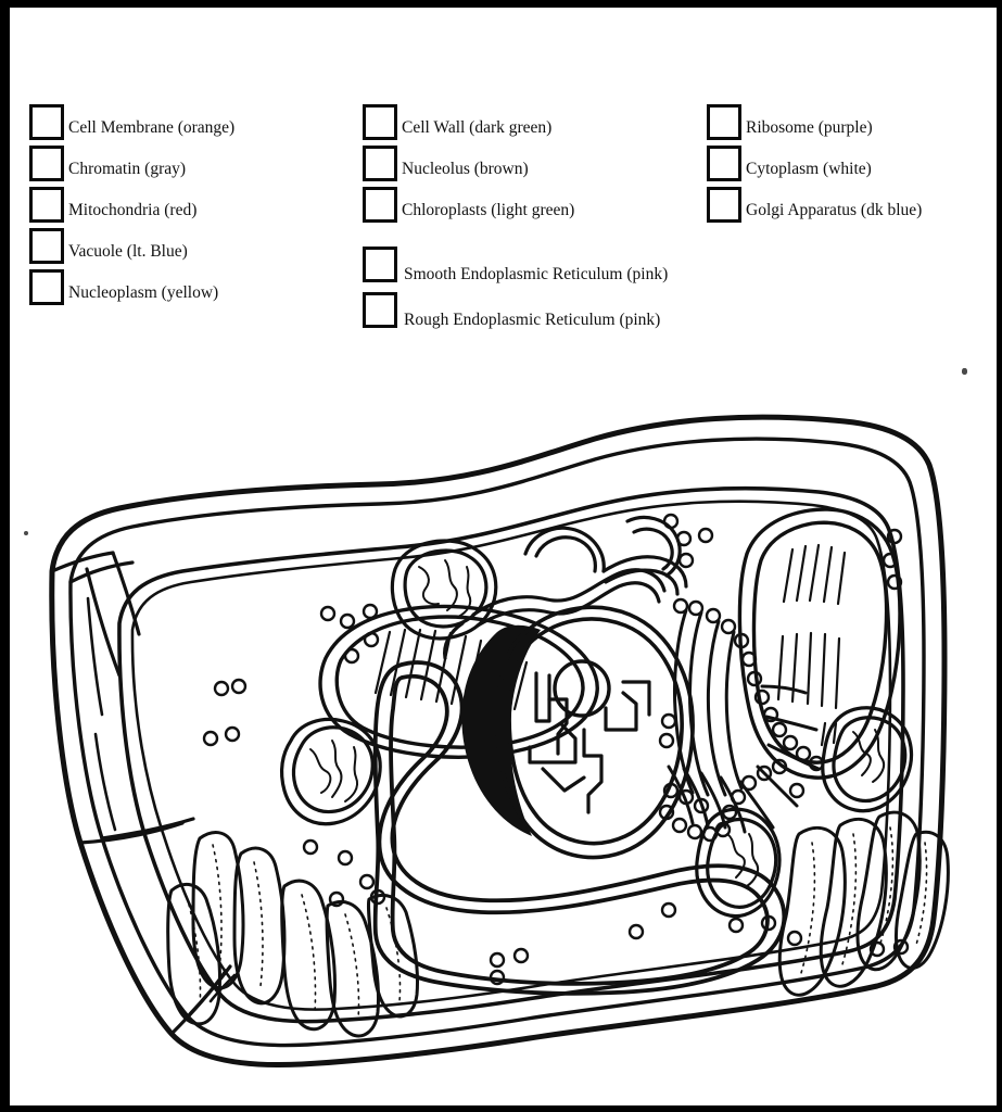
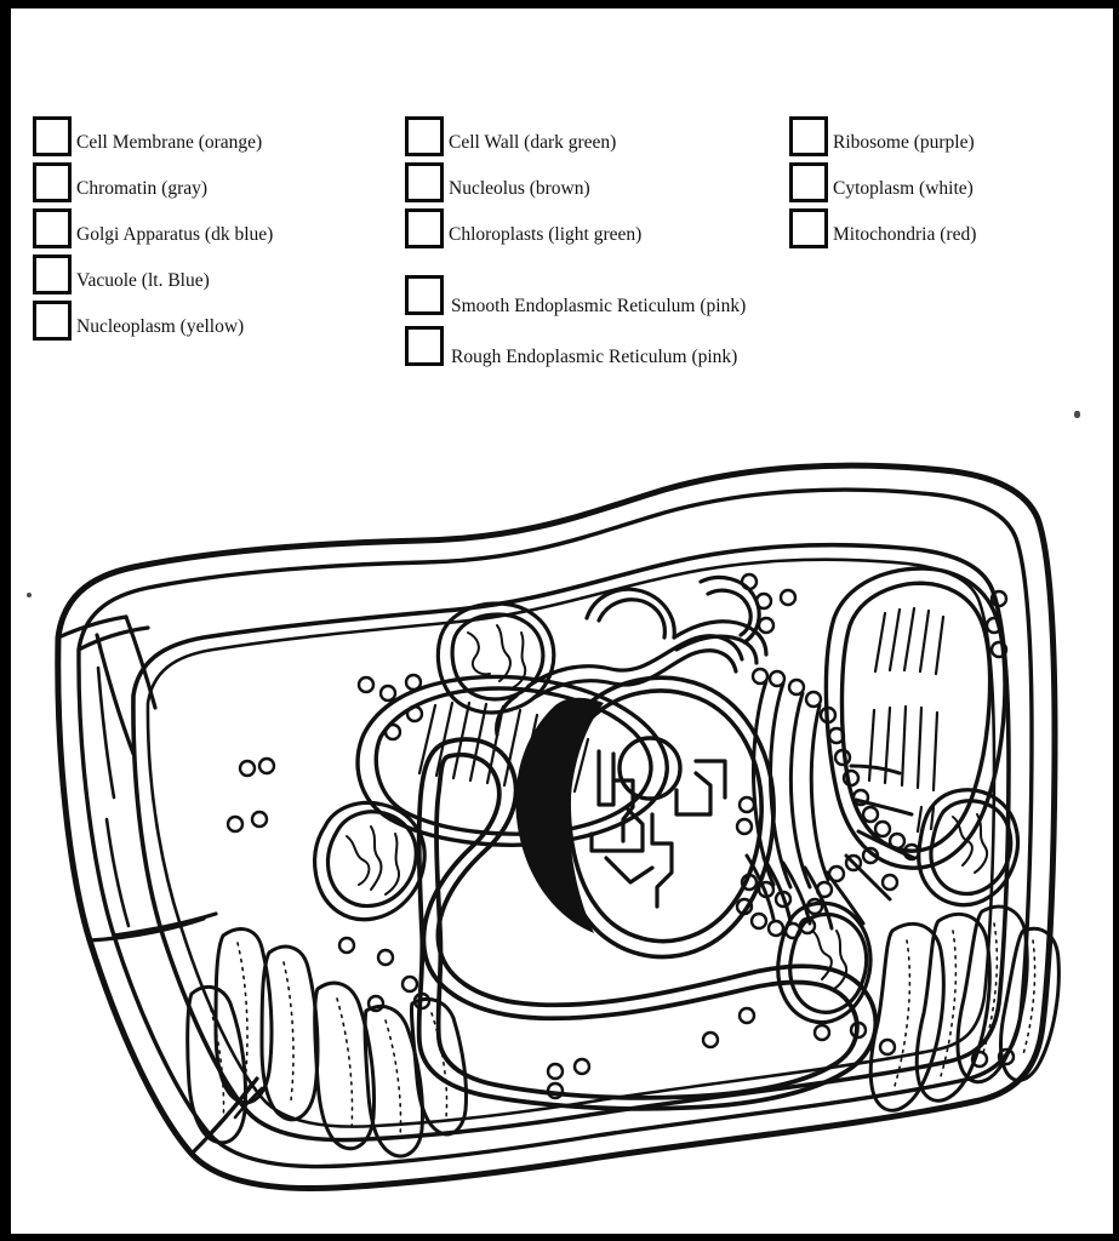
  Cell Membrane (orange)
  Chromatin (gray)
- Mitochondria (red)
+ Golgi Apparatus (dk blue)
  Vacuole (lt. Blue)
  Nucleoplasm (yellow)
  Cell Wall (dark green)
  Nucleolus (brown)
  Chloroplasts (light green)
  Smooth Endoplasmic Reticulum (pink)
  Rough Endoplasmic Reticulum (pink)
  Ribosome (purple)
  Cytoplasm (white)
- Golgi Apparatus (dk blue)
+ Mitochondria (red)
